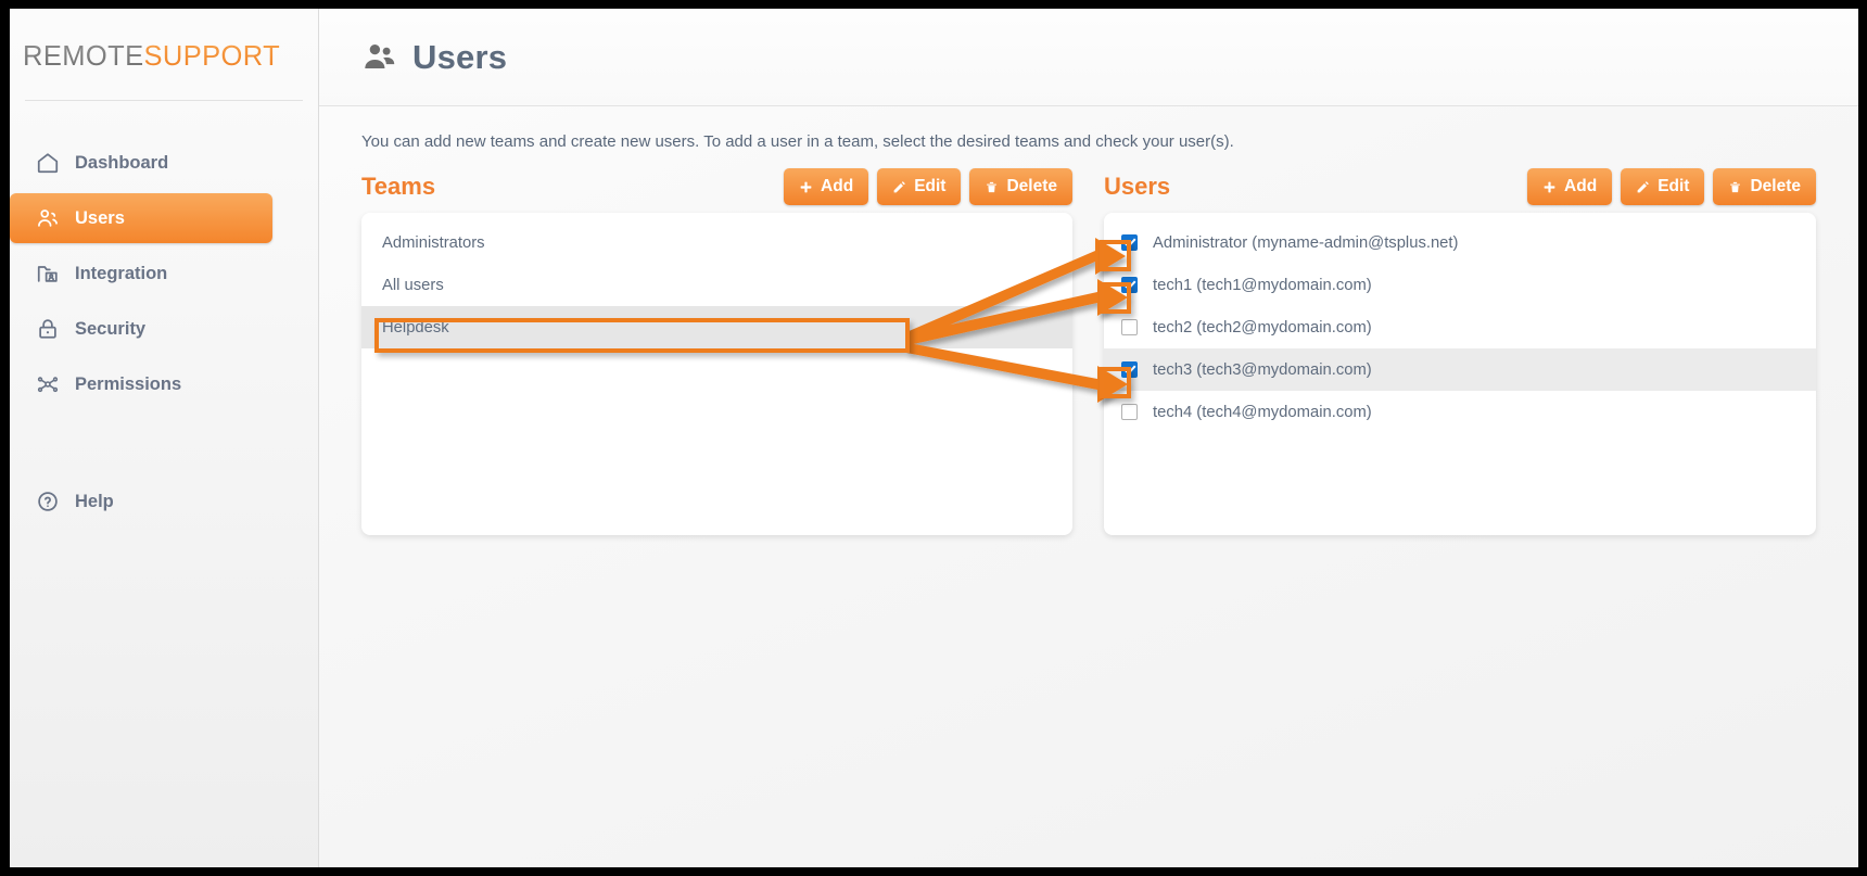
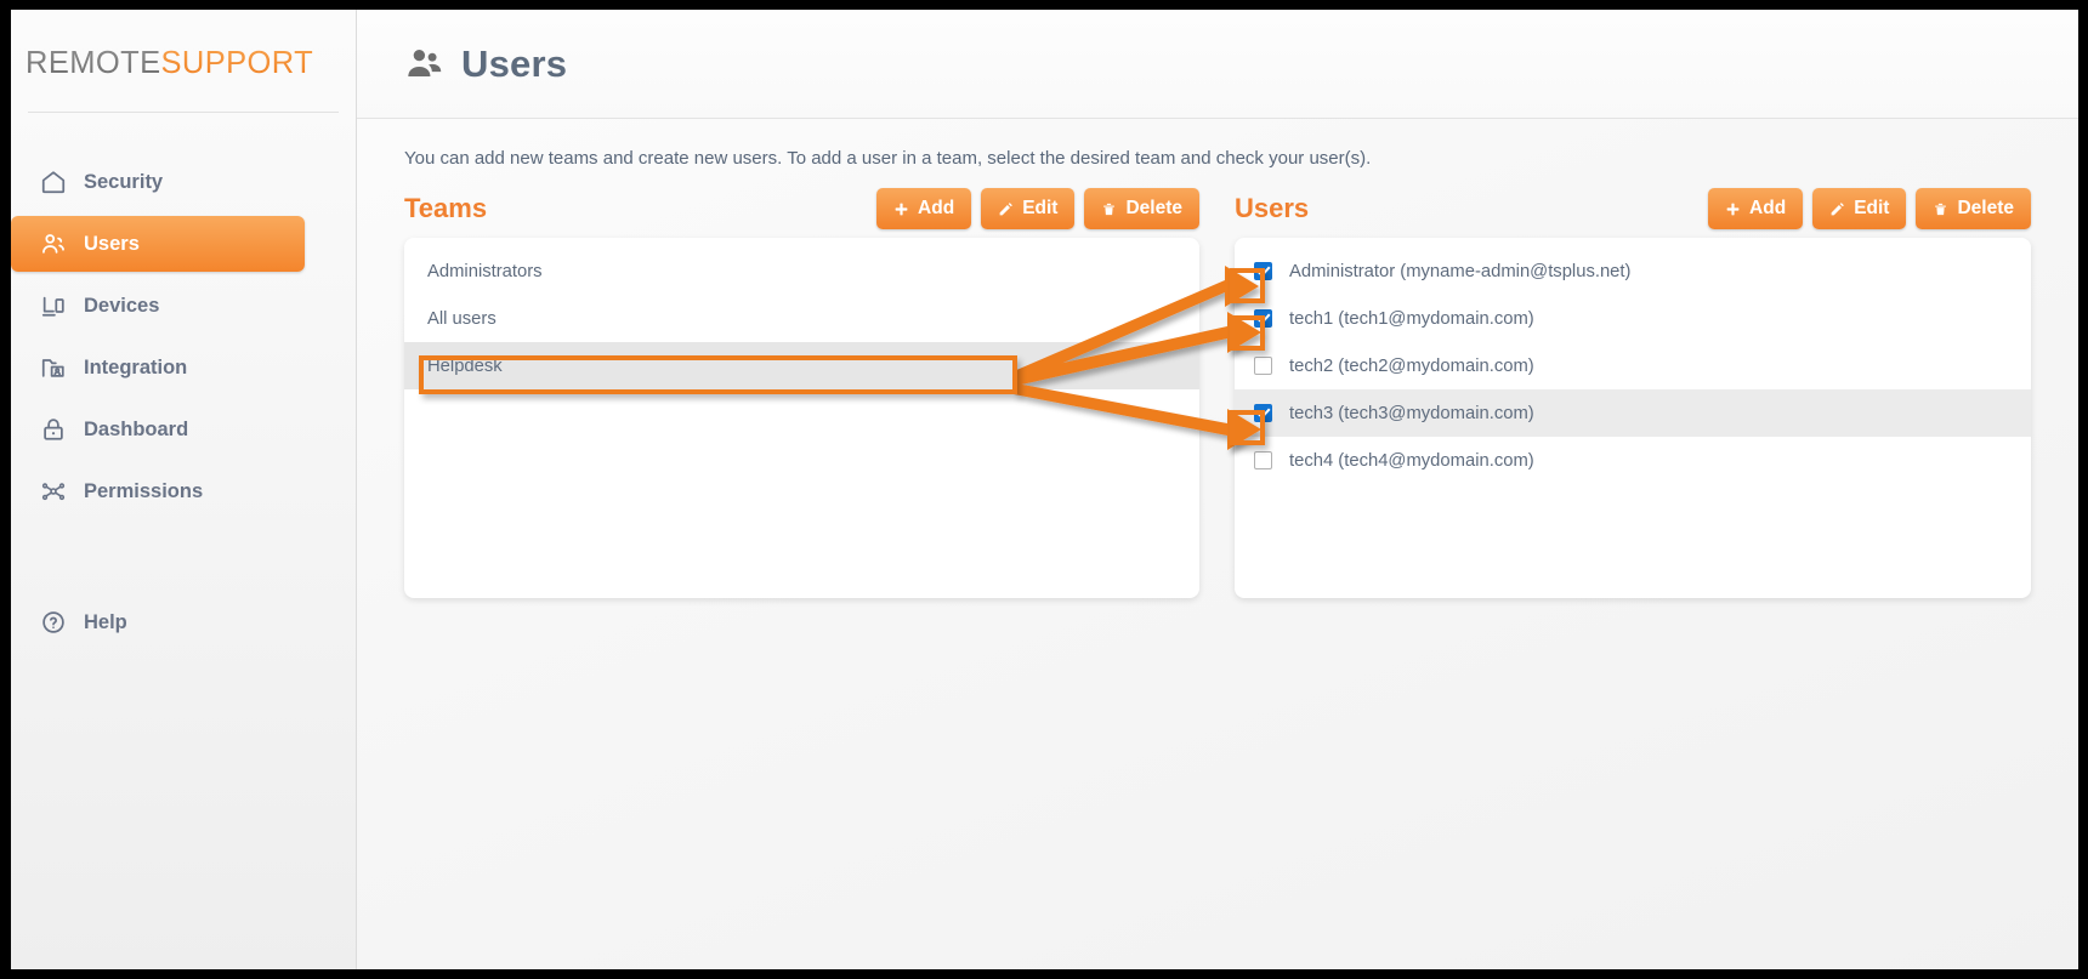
  REMOTESUPPORT
- Dashboard
+ Security
  Users
+ Devices
  Integration
- Security
+ Dashboard
  Permissions
  Help
  Users
- You can add new teams and create new users. To add a user in a team, select the desired teams and check your user(s).
+ You can add new teams and create new users. To add a user in a team, select the desired team and check your user(s).
  Teams
  Add
  Edit
  Delete
  Users
  Add
  Edit
  Delete
  Administrators
  All users
  Helpdesk
  Administrator (myname-admin@tsplus.net)
  tech1 (tech1@mydomain.com)
  tech2 (tech2@mydomain.com)
  tech3 (tech3@mydomain.com)
  tech4 (tech4@mydomain.com)
